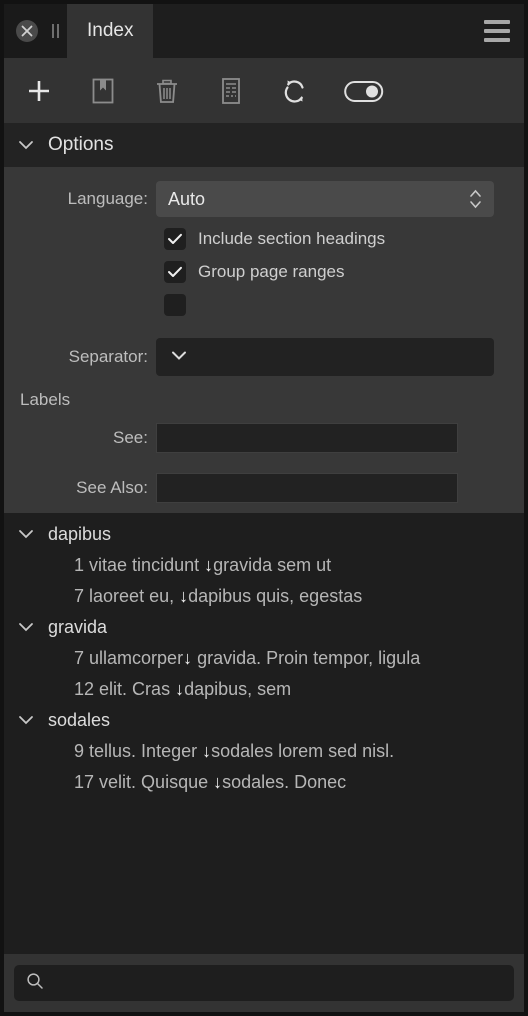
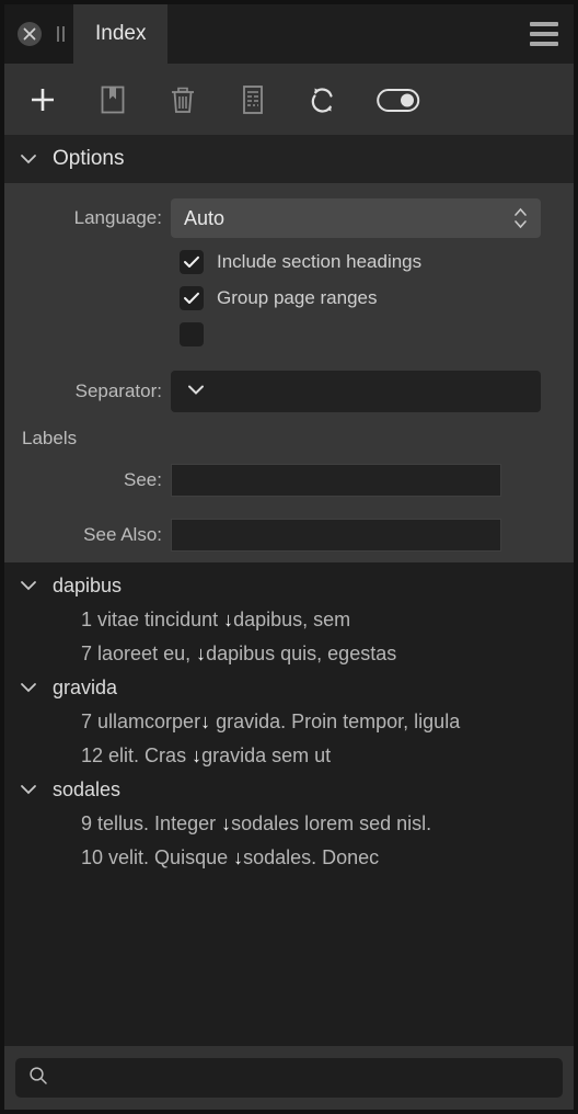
  Index
  Options
  Language:
  Auto
  Include section headings
  Group page ranges
  Separator:
  Labels
  See:
  See Also:
  dapibus
- 1 vitae tincidunt ↓gravida sem ut
+ 1 vitae tincidunt ↓dapibus, sem
  7 laoreet eu, ↓dapibus quis, egestas
  gravida
  7 ullamcorper↓ gravida. Proin tempor, ligula
- 12 elit. Cras ↓dapibus, sem
+ 12 elit. Cras ↓gravida sem ut
  sodales
  9 tellus. Integer ↓sodales lorem sed nisl.
- 17 velit. Quisque ↓sodales. Donec
+ 10 velit. Quisque ↓sodales. Donec
